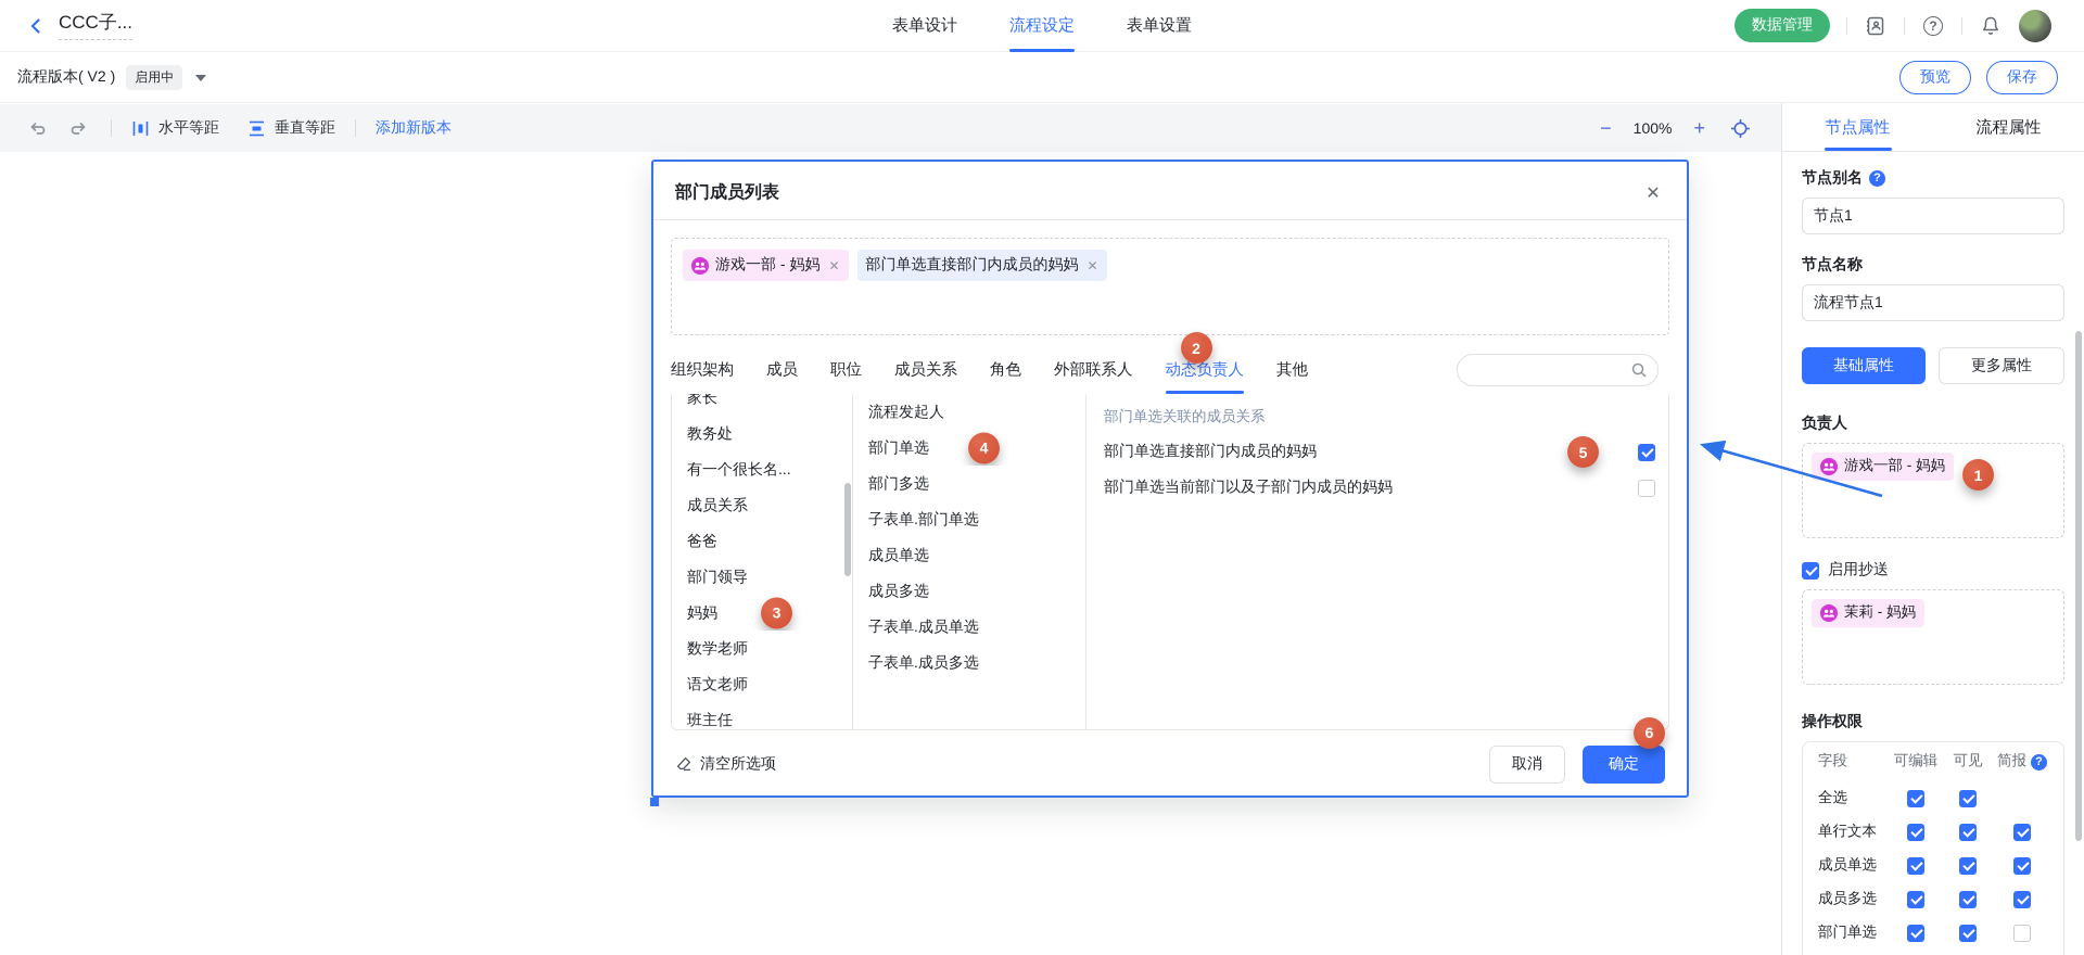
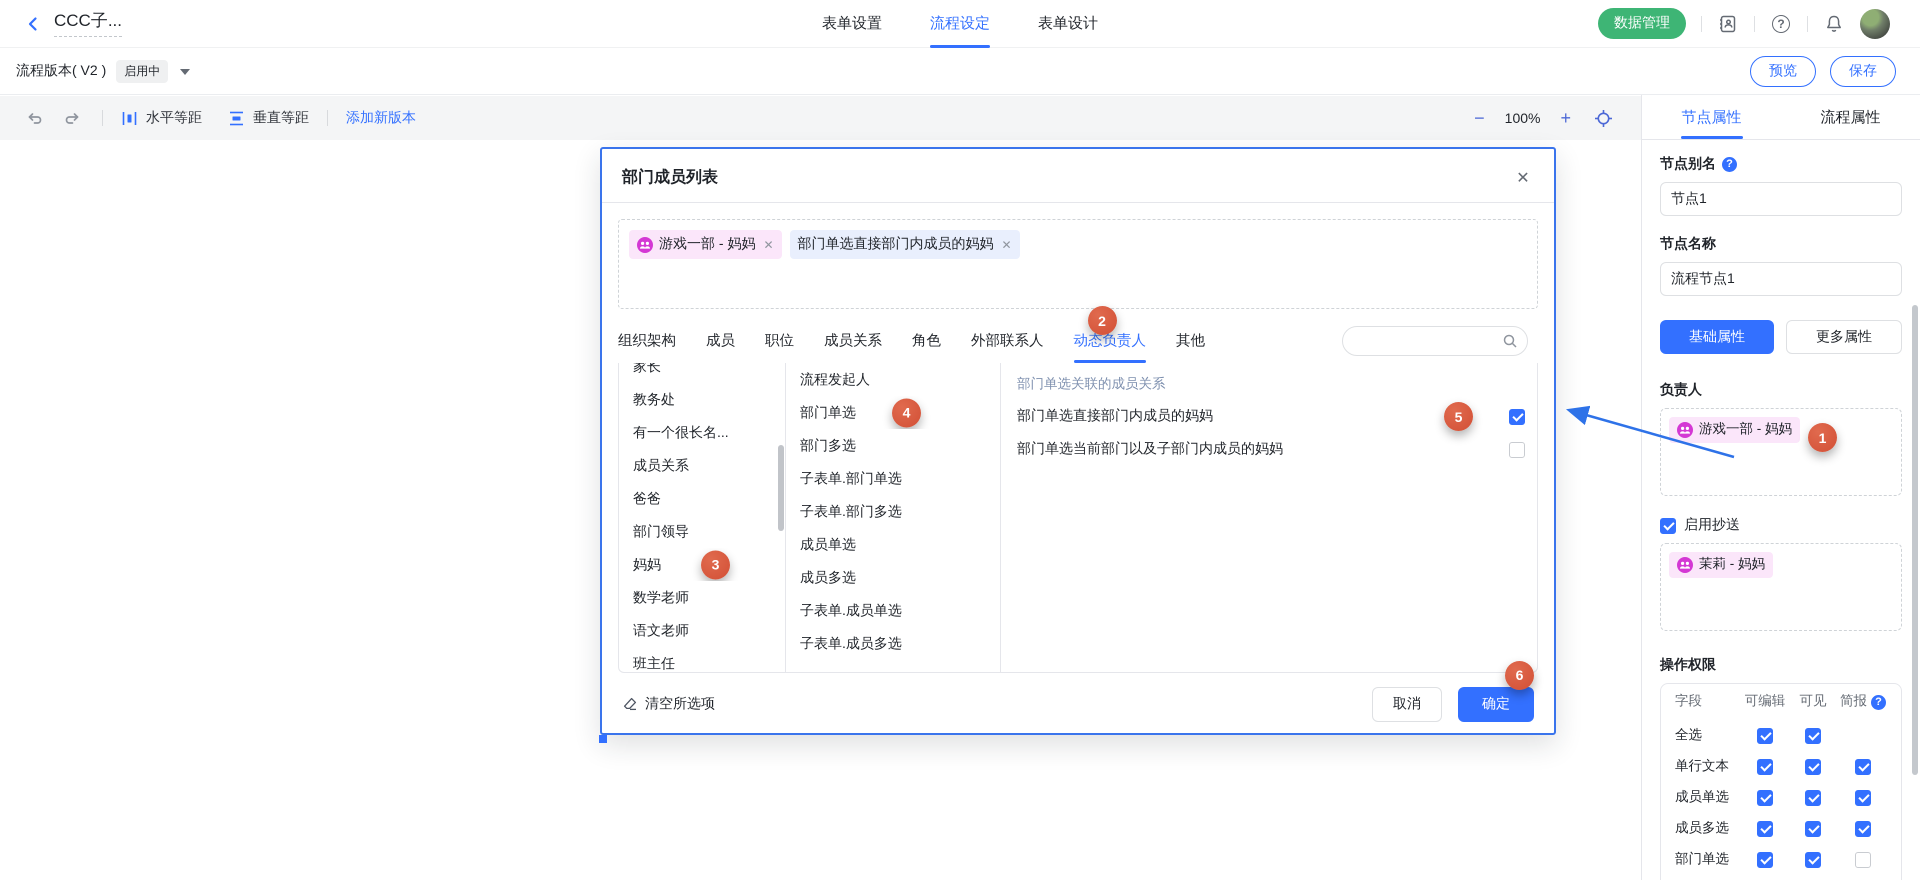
  CCC子...
- 表单设计
+ 表单设置
  流程设定
- 表单设置
+ 表单设计
  数据管理
  ?
  流程版本( V2 )
  启用中
  预览
  保存
  水平等距
  垂直等距
  添加新版本
  −
  100%
  +
  节点属性
  流程属性
  节点别名
  ?
  节点1
  节点名称
  流程节点1
  基础属性
  更多属性
  负责人
  游戏一部 - 妈妈
  1
  启用抄送
  茉莉 - 妈妈
  操作权限
  字段
  可编辑
  可见
  简报
  ?
  全选
  单行文本
  成员单选
  成员多选
  部门单选
  部门成员列表
  ✕
  游戏一部 - 妈妈
  ✕
  部门单选直接部门内成员的妈妈
  ✕
  组织架构
  成员
  职位
  成员关系
  角色
  外部联系人
  动态负责人
  2
  其他
  家长
  教务处
  有一个很长名...
  成员关系
  爸爸
  部门领导
  妈妈
  3
  数学老师
  语文老师
  班主任
  流程发起人
  部门单选
  4
  部门多选
  子表单.部门单选
+ 子表单.部门多选
  成员单选
  成员多选
  子表单.成员单选
  子表单.成员多选
  部门单选关联的成员关系
  部门单选直接部门内成员的妈妈
  5
  部门单选当前部门以及子部门内成员的妈妈
  清空所选项
  取消
  确定
  6
